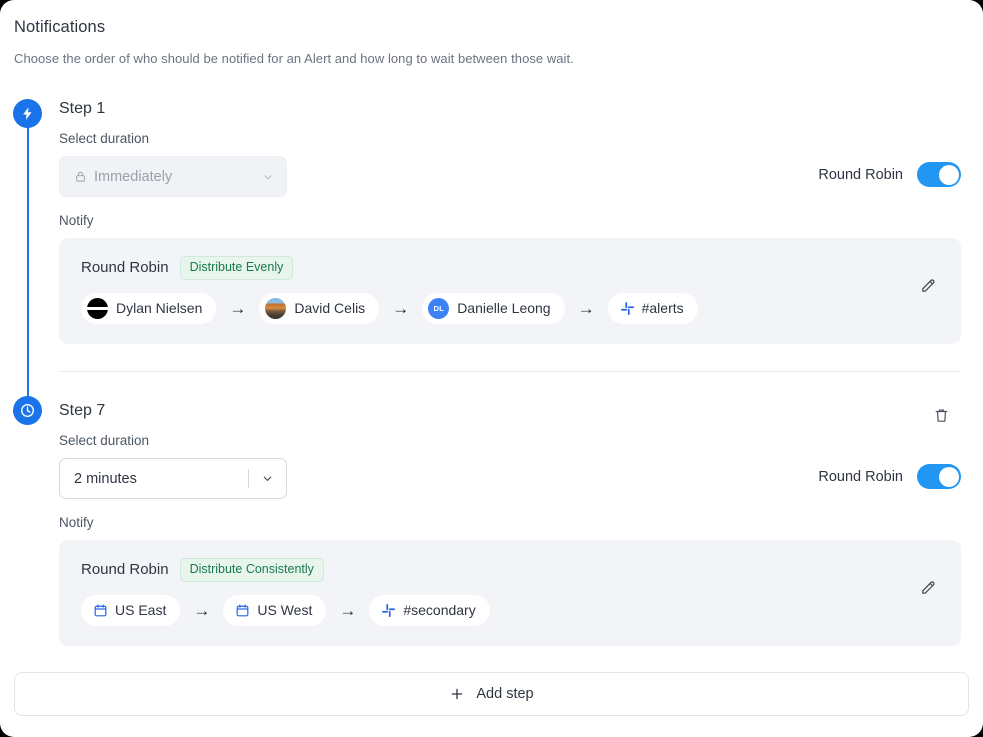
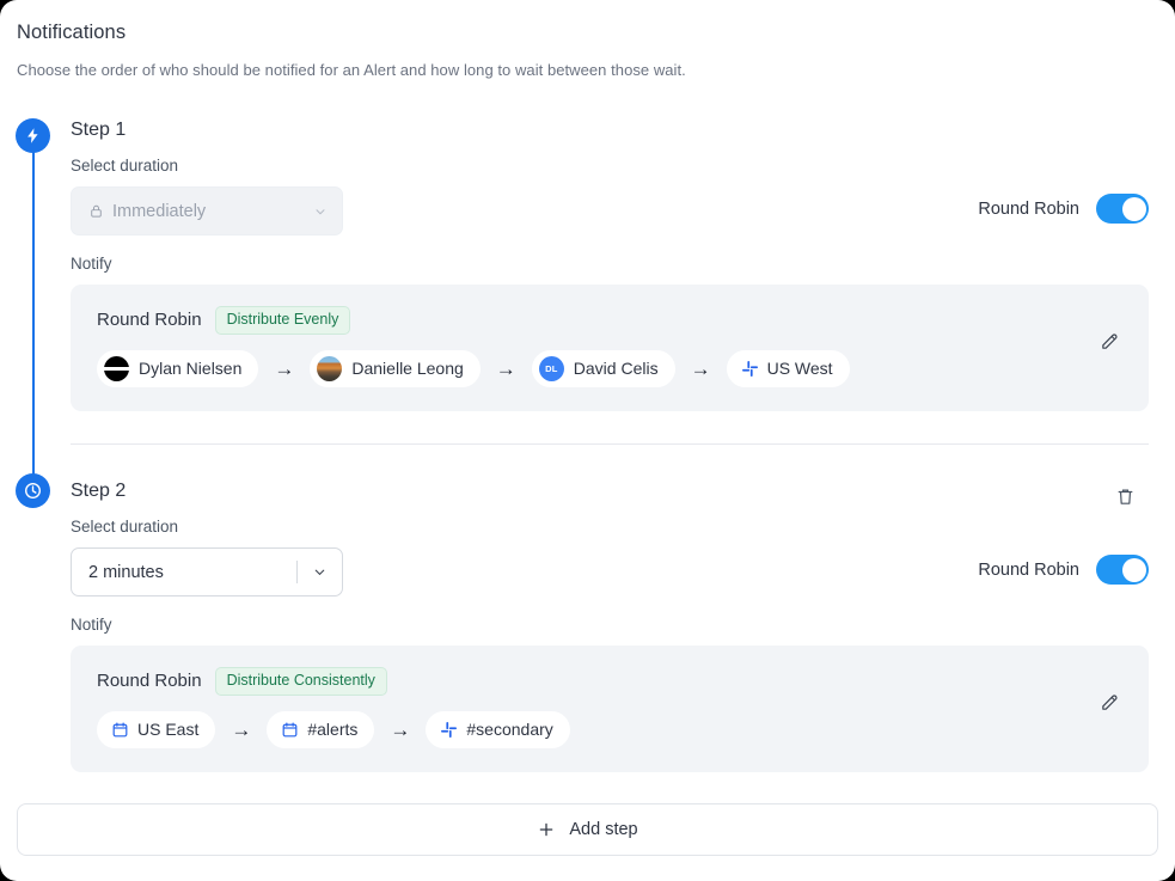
  Notifications
  Choose the order of who should be notified for an Alert and how long to wait between those wait.
  Step 1
  Select duration
  Immediately
  Round Robin
  Notify
  Round Robin
  Distribute Evenly
  Dylan Nielsen
  →
- David Celis
+ Danielle Leong
  →
  DL
- Danielle Leong
+ David Celis
  →
- #alerts
+ US West
- Step 7
+ Step 2
  Select duration
  2 minutes
  Round Robin
  Notify
  Round Robin
  Distribute Consistently
  US East
  →
- US West
+ #alerts
  →
  #secondary
  Add step
